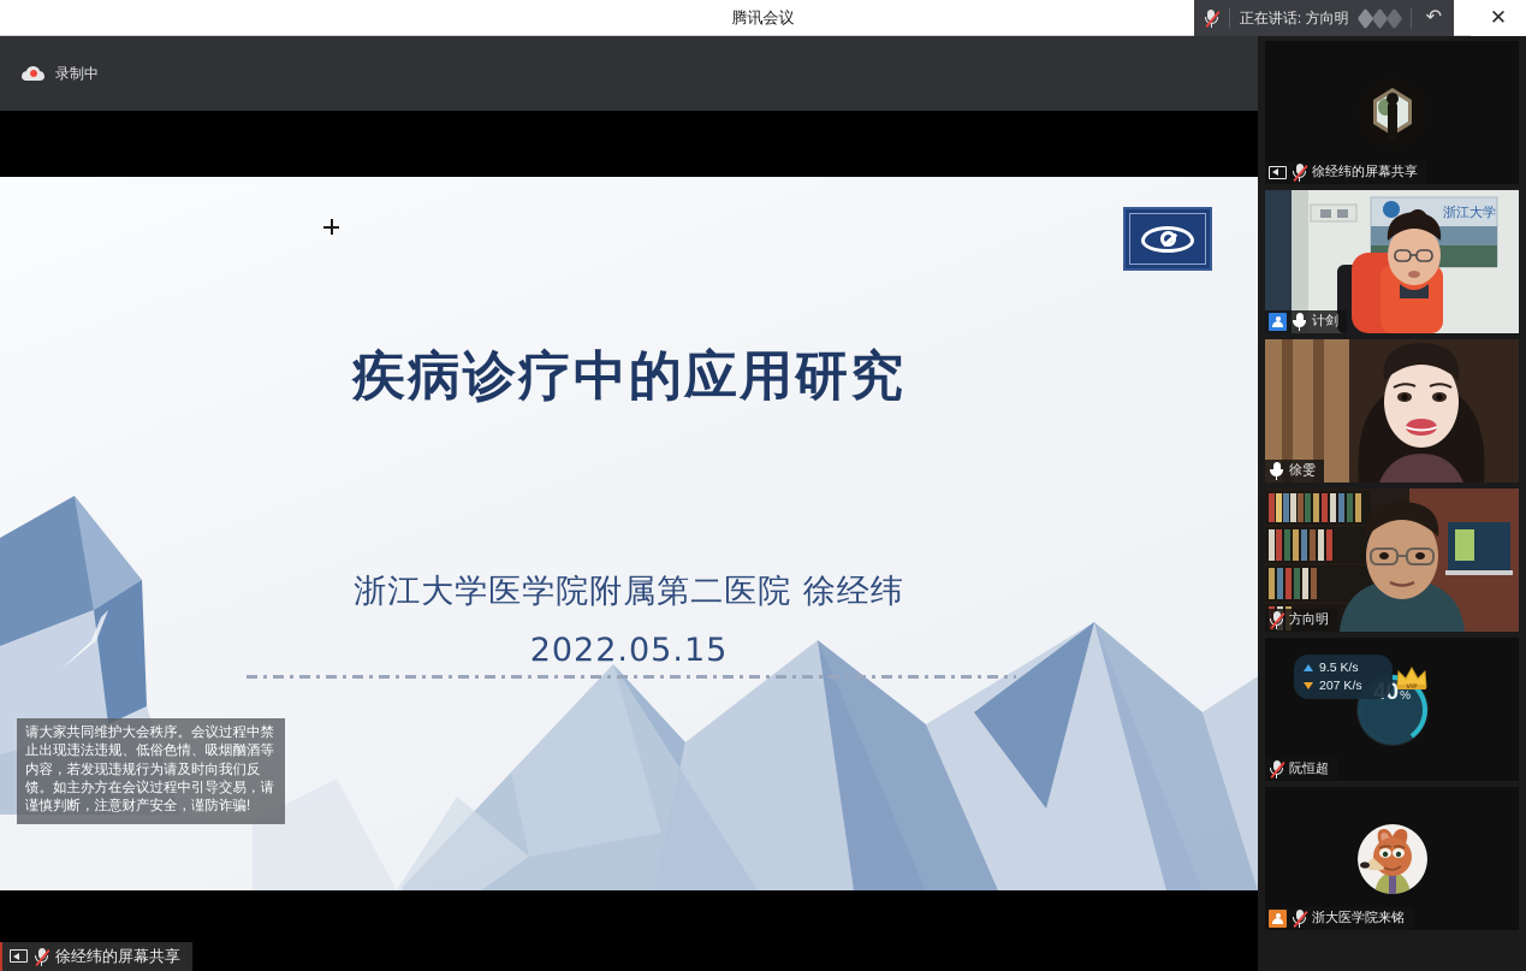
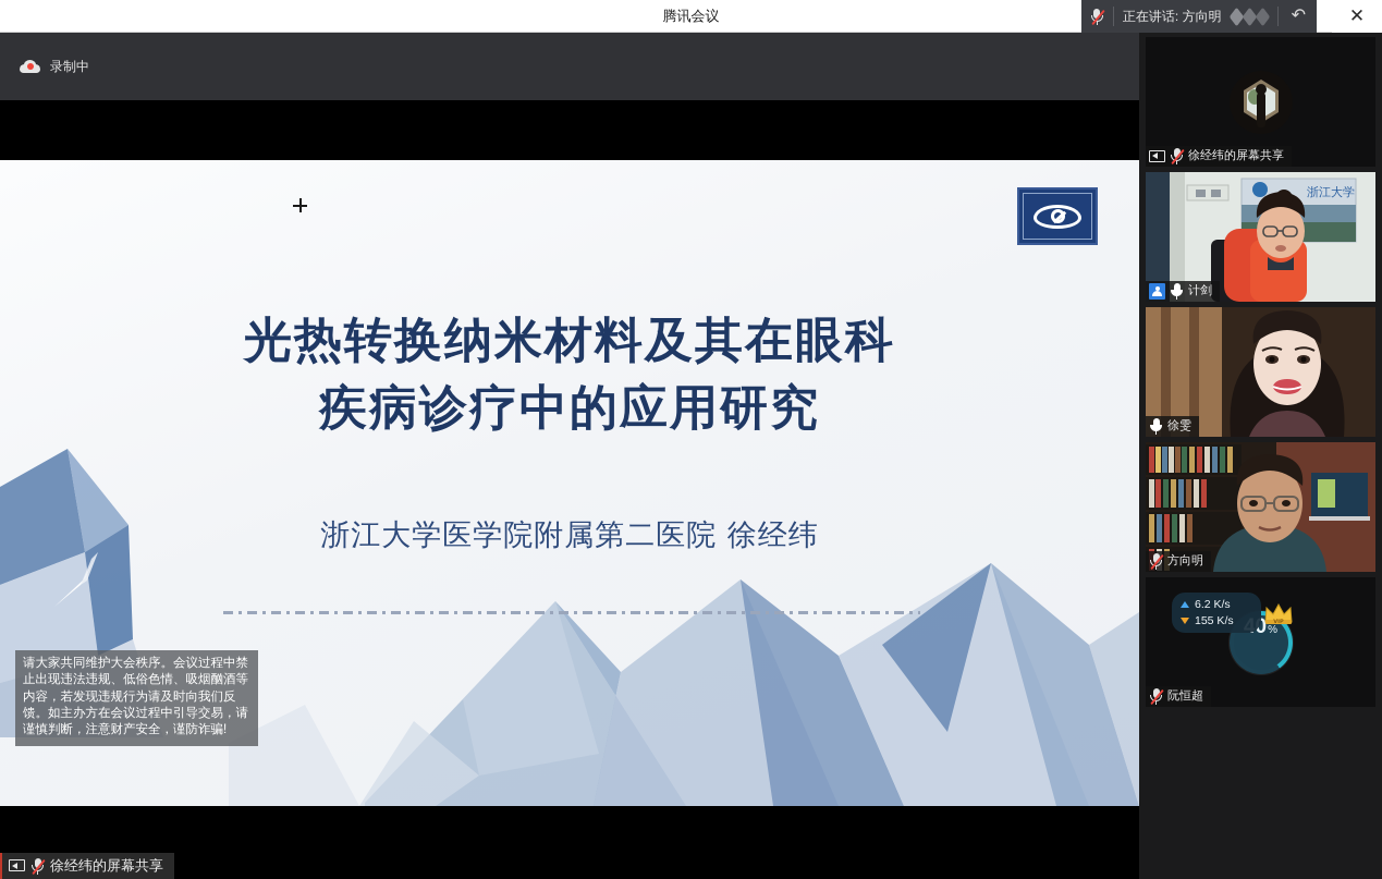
  腾讯会议
  正在讲话: 方向明
  ↶
  ✕
  录制中
+ 光热转换纳米材料及其在眼科
  疾病诊疗中的应用研究
  浙江大学医学院附属第二医院 徐经纬
- 2022.05.15
  请大家共同维护大会秩序。会议过程中禁止出现违法违规、低俗色情、吸烟酗酒等内容，若发现违规行为请及时向我们反馈。如主办方在会议过程中引导交易，请谨慎判断，注意财产安全，谨防诈骗!
  徐经纬的屏幕共享
  徐经纬的屏幕共享
  浙江大学
  计剑
  徐雯
  方向明
  %
- 9.5 K/s
+ 6.2 K/s
- 207 K/s
+ 155 K/s
  阮恒超
- 浙大医学院来铭
